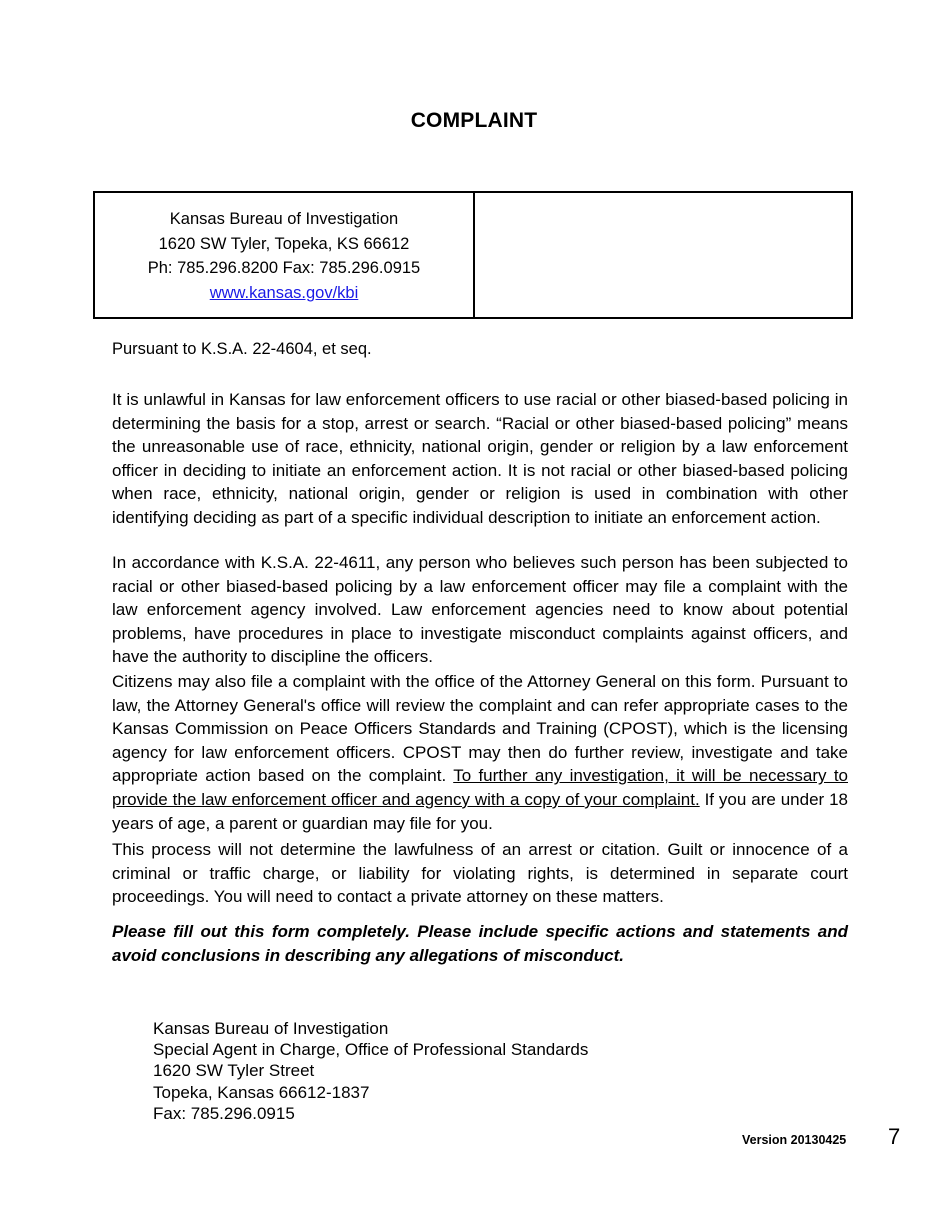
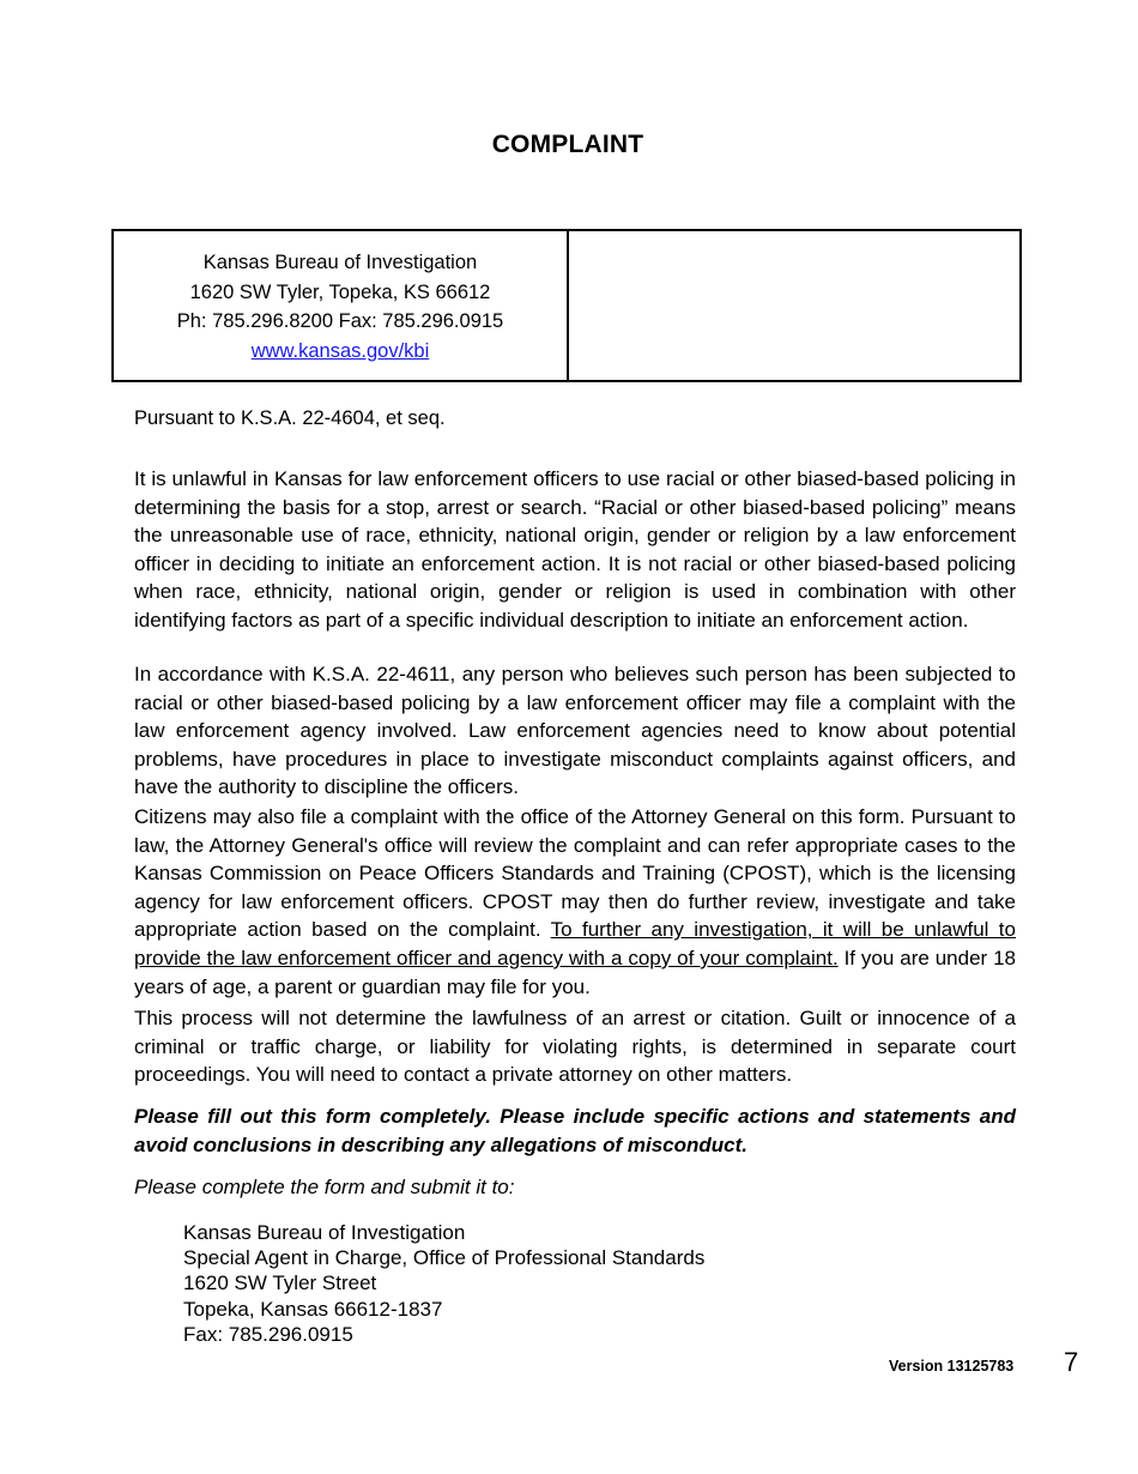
  COMPLAINT
  Kansas Bureau of Investigation
  1620 SW Tyler, Topeka, KS 66612
  Ph: 785.296.8200 Fax: 785.296.0915
  www.kansas.gov/kbi
  Pursuant to K.S.A. 22-4604, et seq.
- It is unlawful in Kansas for law enforcement officers to use racial or other biased-based policing in determining the basis for a stop, arrest or search. “Racial or other biased-based policing” means the unreasonable use of race, ethnicity, national origin, gender or religion by a law enforcement officer in deciding to initiate an enforcement action. It is not racial or other biased-based policing when race, ethnicity, national origin, gender or religion is used in combination with other identifying deciding as part of a specific individual description to initiate an enforcement action.
+ It is unlawful in Kansas for law enforcement officers to use racial or other biased-based policing in determining the basis for a stop, arrest or search. “Racial or other biased-based policing” means the unreasonable use of race, ethnicity, national origin, gender or religion by a law enforcement officer in deciding to initiate an enforcement action. It is not racial or other biased-based policing when race, ethnicity, national origin, gender or religion is used in combination with other identifying factors as part of a specific individual description to initiate an enforcement action.
  In accordance with K.S.A. 22-4611, any person who believes such person has been subjected to racial or other biased-based policing by a law enforcement officer may file a complaint with the law enforcement agency involved. Law enforcement agencies need to know about potential problems, have procedures in place to investigate misconduct complaints against officers, and have the authority to discipline the officers.
- Citizens may also file a complaint with the office of the Attorney General on this form. Pursuant to law, the Attorney General's office will review the complaint and can refer appropriate cases to the Kansas Commission on Peace Officers Standards and Training (CPOST), which is the licensing agency for law enforcement officers. CPOST may then do further review, investigate and take appropriate action based on the complaint. To further any investigation, it will be necessary to provide the law enforcement officer and agency with a copy of your complaint. If you are under 18 years of age, a parent or guardian may file for you.
+ Citizens may also file a complaint with the office of the Attorney General on this form. Pursuant to law, the Attorney General's office will review the complaint and can refer appropriate cases to the Kansas Commission on Peace Officers Standards and Training (CPOST), which is the licensing agency for law enforcement officers. CPOST may then do further review, investigate and take appropriate action based on the complaint. To further any investigation, it will be unlawful to provide the law enforcement officer and agency with a copy of your complaint. If you are under 18 years of age, a parent or guardian may file for you.
- This process will not determine the lawfulness of an arrest or citation. Guilt or innocence of a criminal or traffic charge, or liability for violating rights, is determined in separate court proceedings. You will need to contact a private attorney on these matters.
+ This process will not determine the lawfulness of an arrest or citation. Guilt or innocence of a criminal or traffic charge, or liability for violating rights, is determined in separate court proceedings. You will need to contact a private attorney on other matters.
  Please fill out this form completely. Please include specific actions and statements and avoid conclusions in describing any allegations of misconduct.
+ Please complete the form and submit it to:
  Kansas Bureau of Investigation
  Special Agent in Charge, Office of Professional Standards
  1620 SW Tyler Street
  Topeka, Kansas 66612-1837
  Fax: 785.296.0915
- Version 20130425
+ Version 13125783
  7
